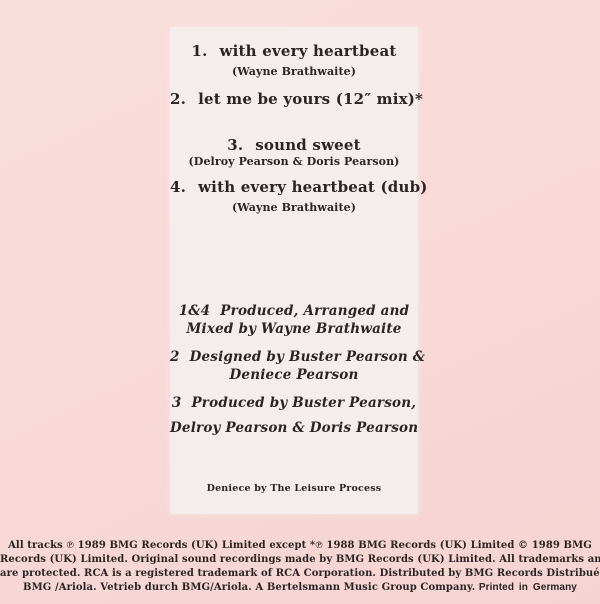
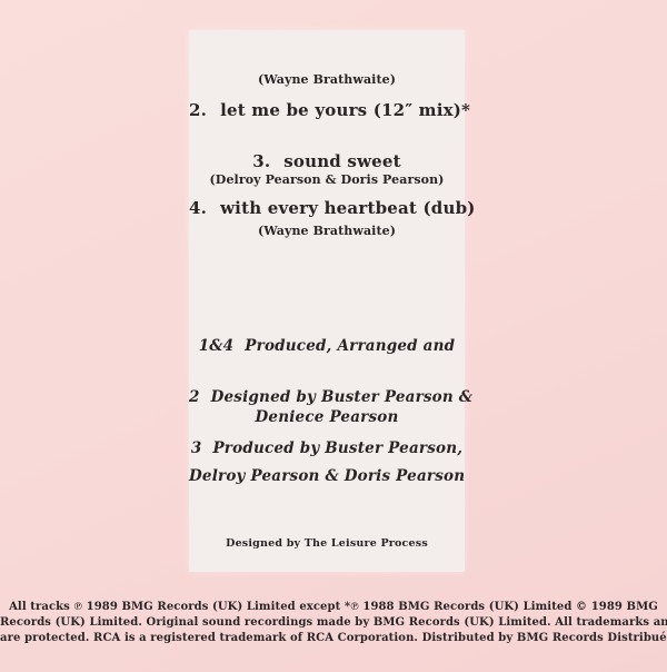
- 1. with every heartbeat
  (Wayne Brathwaite)
  2. let me be yours (12″ mix)*
  3. sound sweet
  (Delroy Pearson & Doris Pearson)
  4. with every heartbeat (dub)
  (Wayne Brathwaite)
  1&4 Produced, Arranged and
- Mixed by Wayne Brathwaite
  2 Designed by Buster Pearson &
  Deniece Pearson
  3 Produced by Buster Pearson,
  Delroy Pearson & Doris Pearson
- Deniece by The Leisure Process
+ Designed by The Leisure Process
  All tracks ℗ 1989 BMG Records (UK) Limited except *℗ 1988 BMG Records (UK) Limited © 1989 BMG
  Records (UK) Limited. Original sound recordings made by BMG Records (UK) Limited. All trademarks an
  are protected. RCA is a registered trademark of RCA Corporation. Distributed by BMG Records Distribué
- BMG /Ariola. Vetrieb durch BMG/Ariola. A Bertelsmann Music Group Company. Printed in Germany
